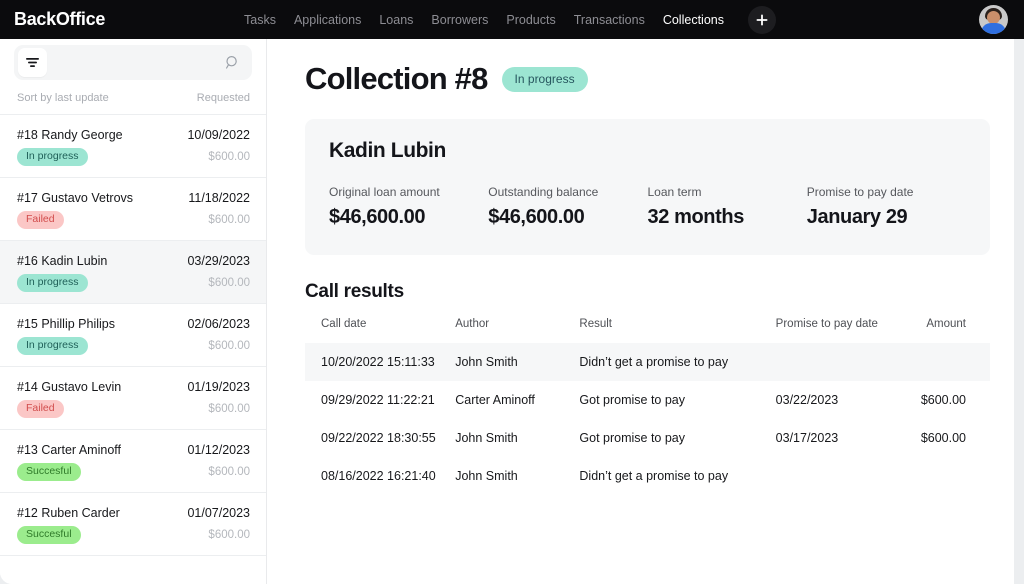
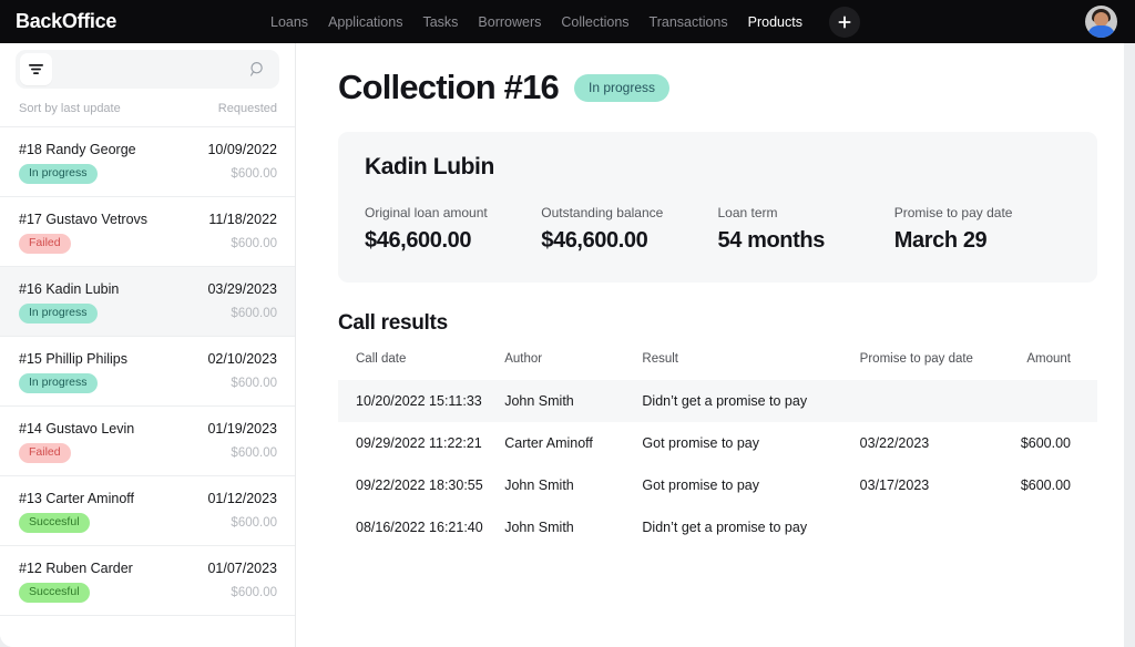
  BackOffice
- Tasks
+ Loans
  Applications
- Loans
+ Tasks
  Borrowers
- Products
+ Collections
  Transactions
- Collections
+ Products
  Sort by last update
  Requested
  #18 Randy George
  10/09/2022
  In progress
  $600.00
  #17 Gustavo Vetrovs
  11/18/2022
  Failed
  $600.00
  #16 Kadin Lubin
  03/29/2023
  In progress
  $600.00
  #15 Phillip Philips
- 02/06/2023
+ 02/10/2023
  In progress
  $600.00
  #14 Gustavo Levin
  01/19/2023
  Failed
  $600.00
  #13 Carter Aminoff
  01/12/2023
  Succesful
  $600.00
  #12 Ruben Carder
  01/07/2023
  Succesful
  $600.00
- Collection #8
+ Collection #16
  In progress
  Kadin Lubin
  Original loan amount
  $46,600.00
  Outstanding balance
  $46,600.00
  Loan term
- 32 months
+ 54 months
  Promise to pay date
- January 29
+ March 29
  Call results
  Call date	Author	Result	Promise to pay date	Amount
  10/20/2022 15:11:33	John Smith	Didn’t get a promise to pay
  09/29/2022 11:22:21	Carter Aminoff	Got promise to pay	03/22/2023	$600.00
  09/22/2022 18:30:55	John Smith	Got promise to pay	03/17/2023	$600.00
  08/16/2022 16:21:40	John Smith	Didn’t get a promise to pay
